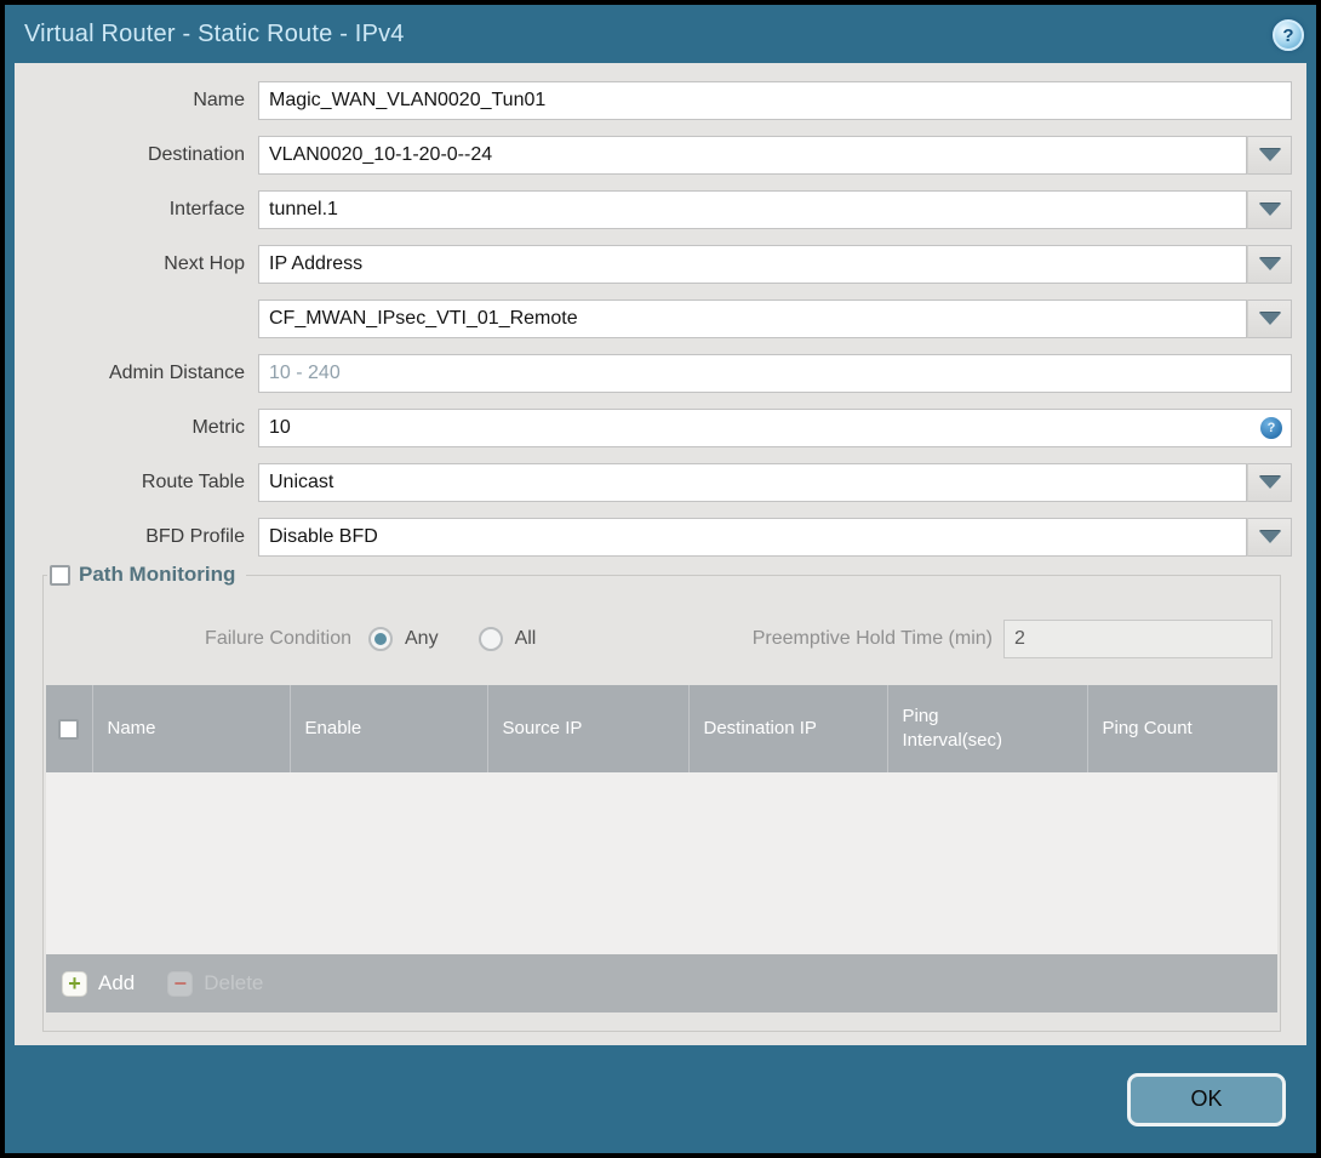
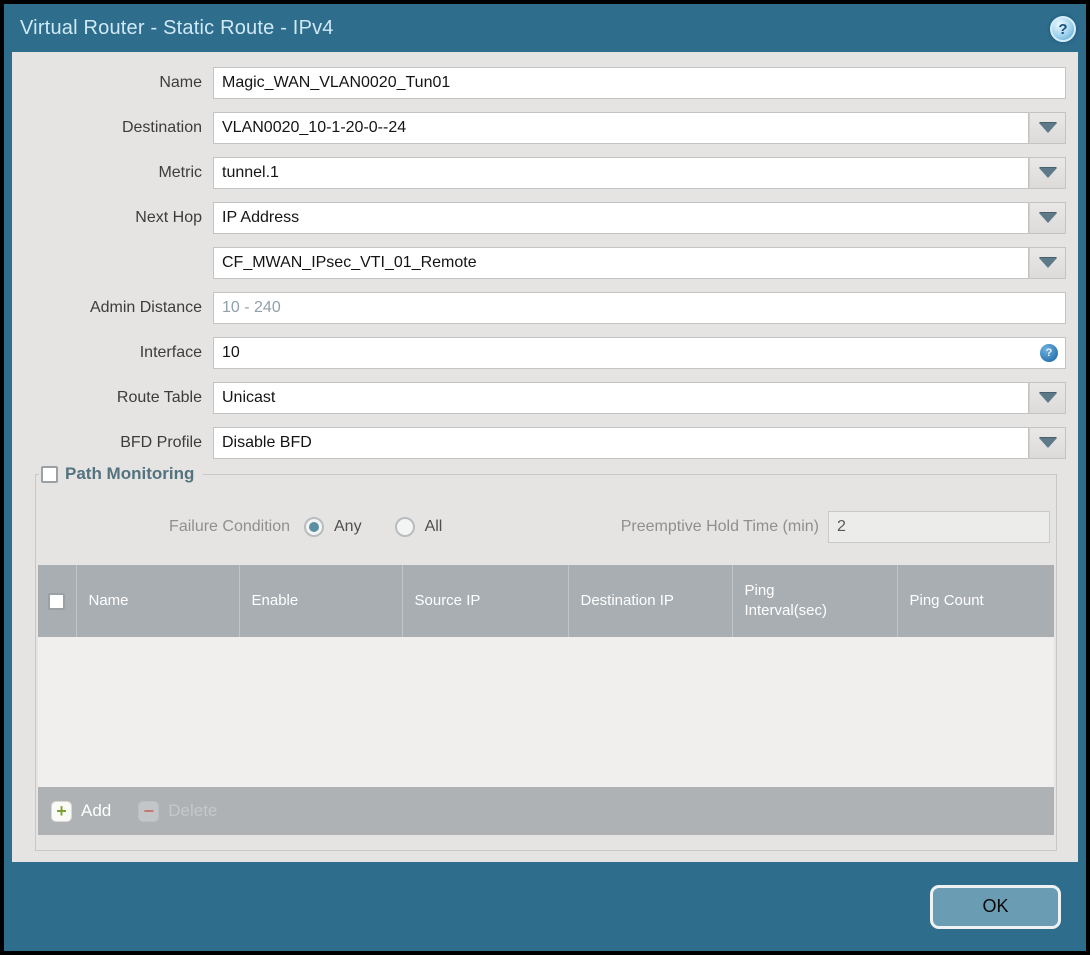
  Virtual Router - Static Route - IPv4
  ?
  Name
  Magic_WAN_VLAN0020_Tun01
  Destination
  VLAN0020_10-1-20-0--24
- Interface
+ Metric
  tunnel.1
  Next Hop
  IP Address
  CF_MWAN_IPsec_VTI_01_Remote
  Admin Distance
  10 - 240
- Metric
+ Interface
  10
  ?
  Route Table
  Unicast
  BFD Profile
  Disable BFD
  Path Monitoring
  Failure Condition
  Any
  All
  Preemptive Hold Time (min)
  2
  	Name	Enable	Source IP	Destination IP	Ping Interval(sec)	Ping Count
  +
  Add
  −
  OK
